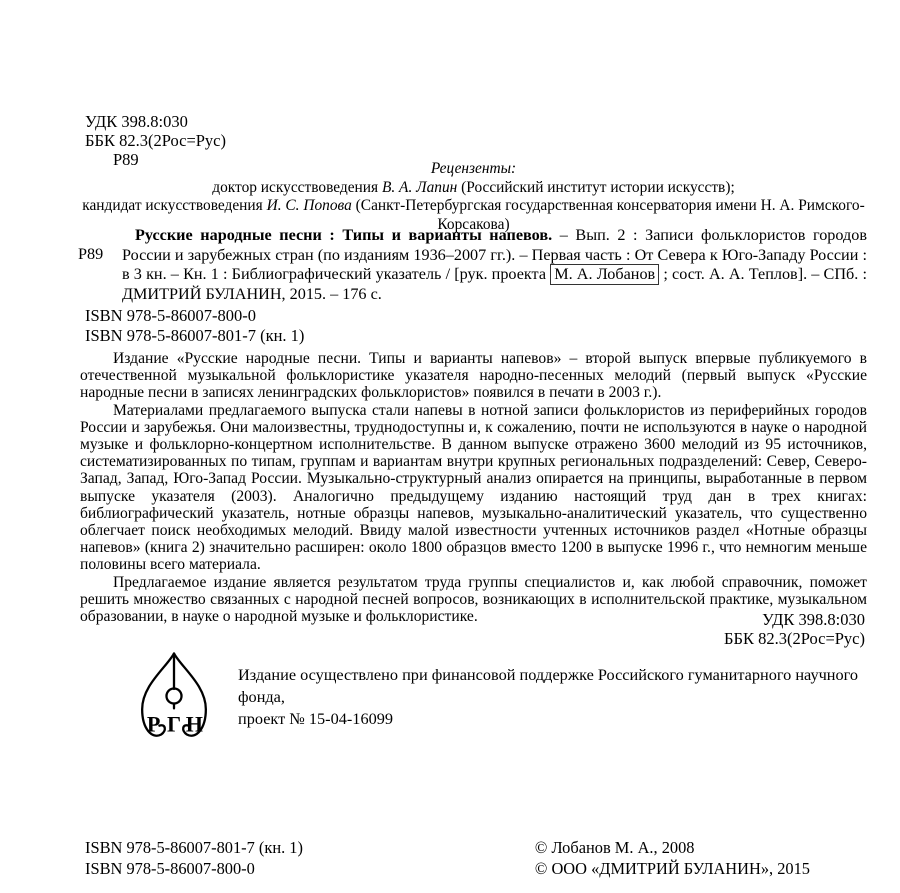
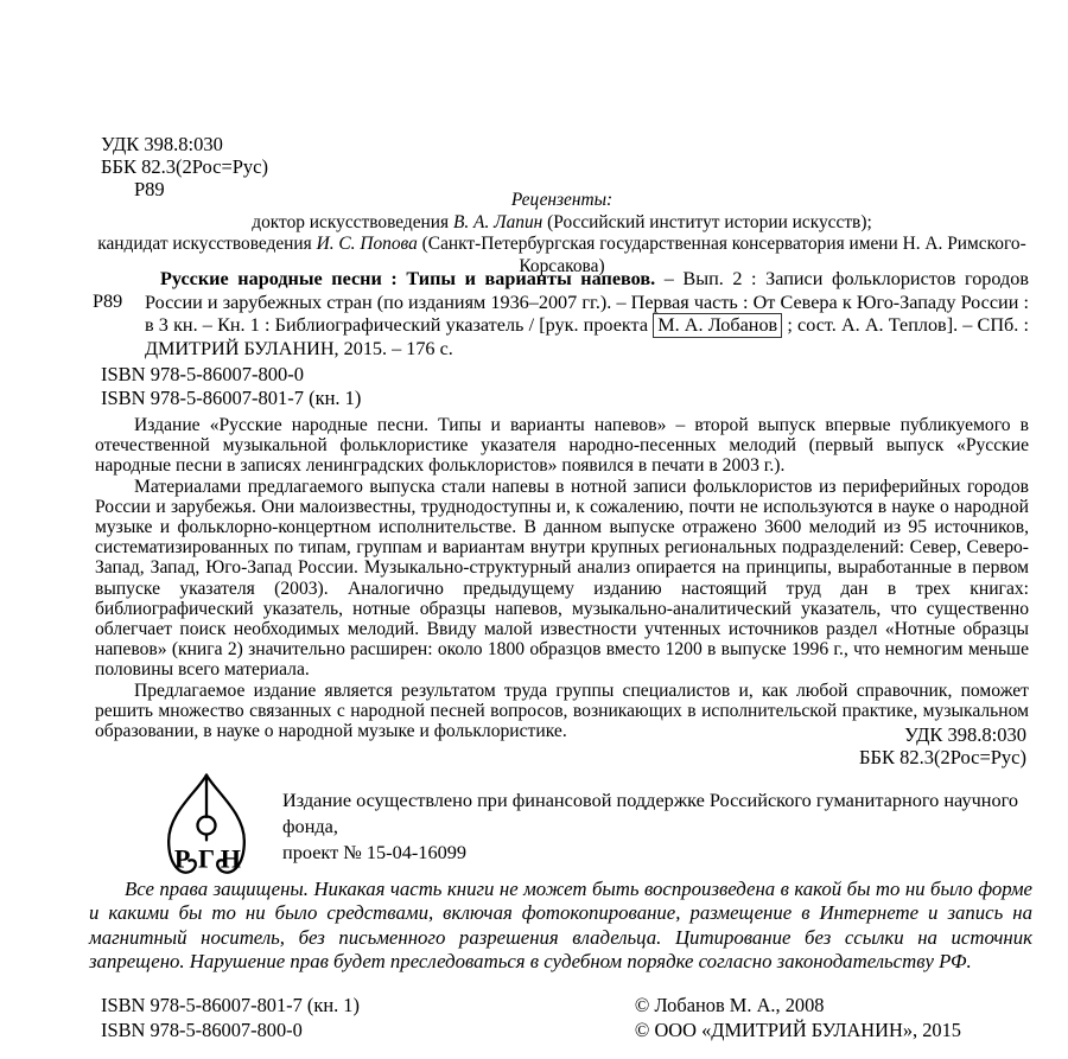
  УДК 398.8:030
  ББК 82.3(2Рос=Рус)
  Р89
  Рецензенты:
  доктор искусствоведения В. А. Лапин (Российский институт истории искусств);
  кандидат искусствоведения И. С. Попова (Санкт-Петербургская государственная консерватория имени Н. А. Римского-Корсакова)
  Р89
  Русские народные песни : Типы и варианты напевов. – Вып. 2 : Записи фольклористов городов России и зарубежных стран (по изданиям 1936–2007 гг.). – Первая часть : От Севера к Юго-Западу России : в 3 кн. – Кн. 1 : Библиографический указатель / [рук. проекта М. А. Лобанов ; сост. А. А. Теплов]. – СПб. : ДМИТРИЙ БУЛАНИН, 2015. – 176 с.
  ISBN 978-5-86007-800-0
  ISBN 978-5-86007-801-7 (кн. 1)
  Издание «Русские народные песни. Типы и варианты напевов» – второй выпуск впервые публикуемого в отечественной музыкальной фольклористике указателя народно-песенных мелодий (первый выпуск «Русские народные песни в записях ленинградских фольклористов» появился в печати в 2003 г.).
  Материалами предлагаемого выпуска стали напевы в нотной записи фольклористов из периферийных городов России и зарубежья. Они малоизвестны, труднодоступны и, к сожалению, почти не используются в науке о народной музыке и фольклорно-концертном исполнительстве. В данном выпуске отражено 3600 мелодий из 95 источников, систематизированных по типам, группам и вариантам внутри крупных региональных подразделений: Север, Северо-Запад, Запад, Юго-Запад России. Музыкально-структурный анализ опирается на принципы, выработанные в первом выпуске указателя (2003). Аналогично предыдущему изданию настоящий труд дан в трех книгах: библиографический указатель, нотные образцы напевов, музыкально-аналитический указатель, что существенно облегчает поиск необходимых мелодий. Ввиду малой известности учтенных источников раздел «Нотные образцы напевов» (книга 2) значительно расширен: около 1800 образцов вместо 1200 в выпуске 1996 г., что немногим меньше половины всего материала.
  Предлагаемое издание является результатом труда группы специалистов и, как любой справочник, поможет решить множество связанных с народной песней вопросов, возникающих в исполнительской практике, музыкальном образовании, в науке о народной музыке и фольклористике.
  УДК 398.8:030
  ББК 82.3(2Рос=Рус)
  Р
  Г
  Н
  Издание осуществлено при финансовой поддержке Российского гуманитарного научного фонда,
  проект № 15-04-16099
+ Все права защищены. Никакая часть книги не может быть воспроизведена в какой бы то ни было форме и какими бы то ни было средствами, включая фотокопирование, размещение в Интернете и запись на магнитный носитель, без письменного разрешения владельца. Цитирование без ссылки на источник запрещено. Нарушение прав будет преследоваться в судебном порядке согласно законодательству РФ.
  ISBN 978-5-86007-801-7 (кн. 1)
  ISBN 978-5-86007-800-0
  © Лобанов М. А., 2008
  © ООО «ДМИТРИЙ БУЛАНИН», 2015
